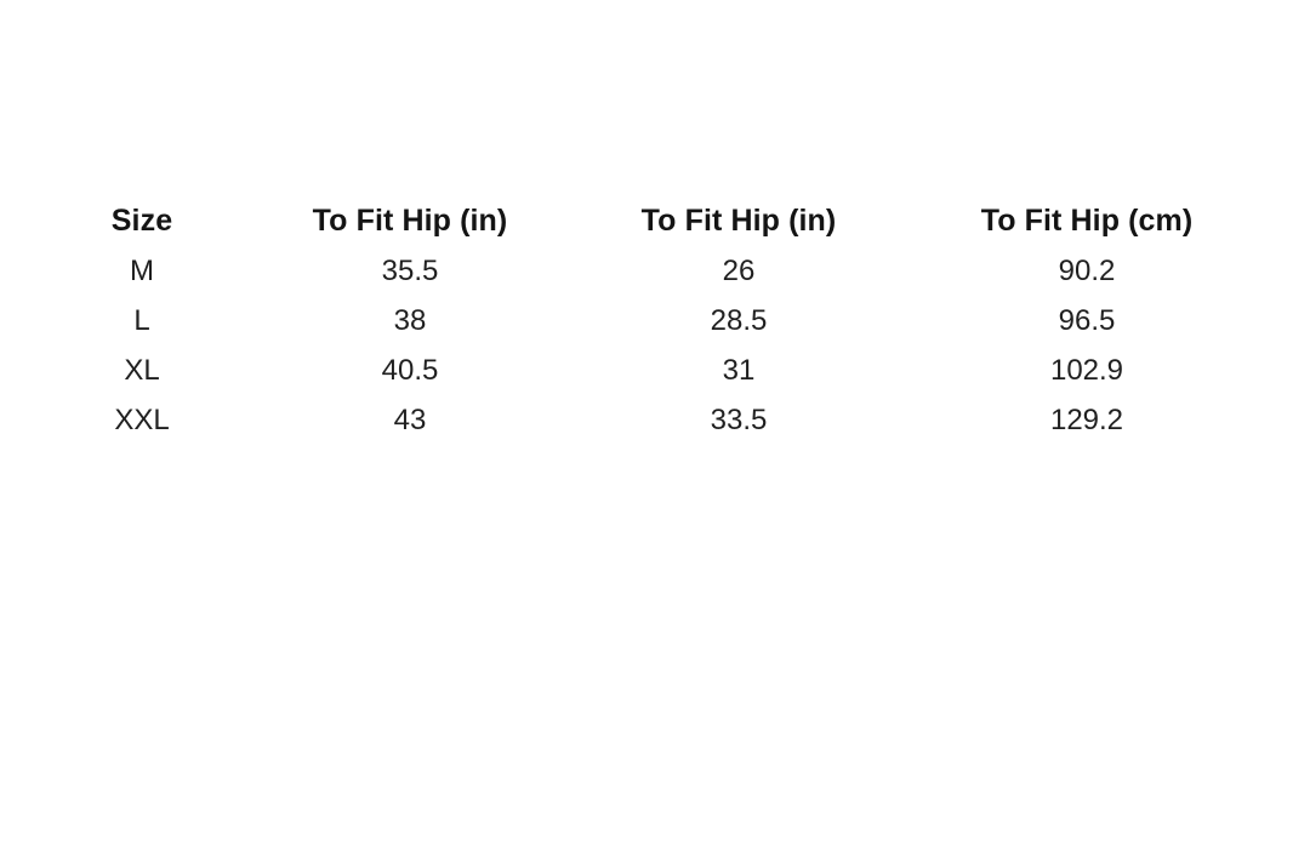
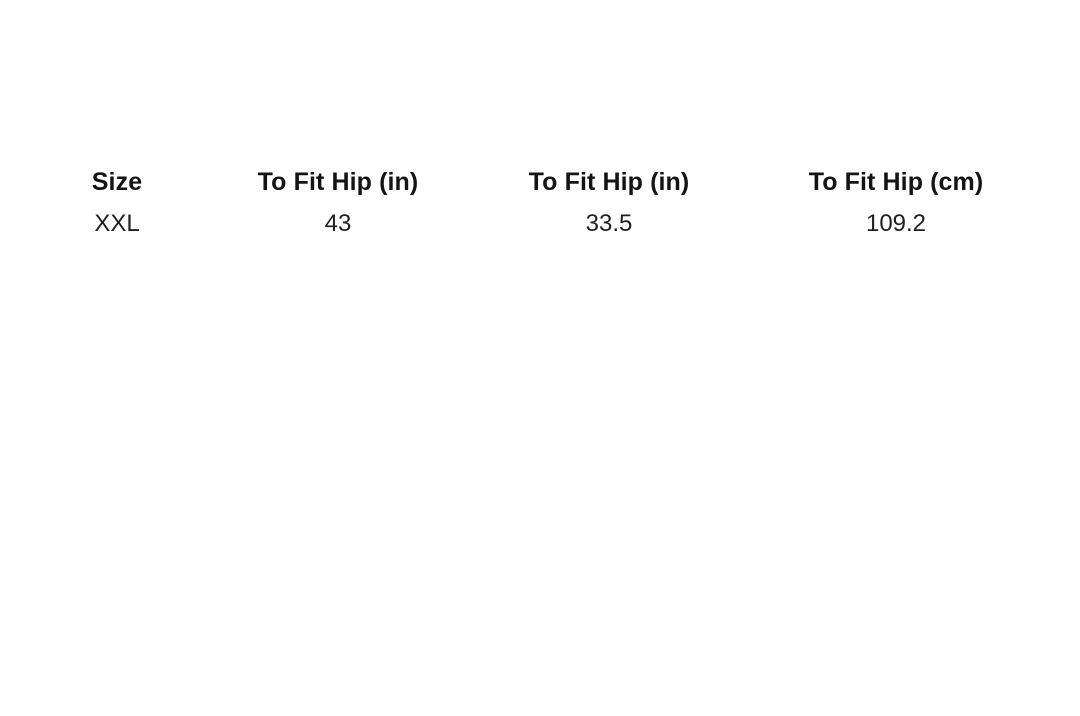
  Size	To Fit Hip (in)	To Fit Hip (in)	To Fit Hip (cm)
- M	35.5	26	90.2
- L	38	28.5	96.5
- XL	40.5	31	102.9
- XXL	43	33.5	129.2
+ XXL	43	33.5	109.2
